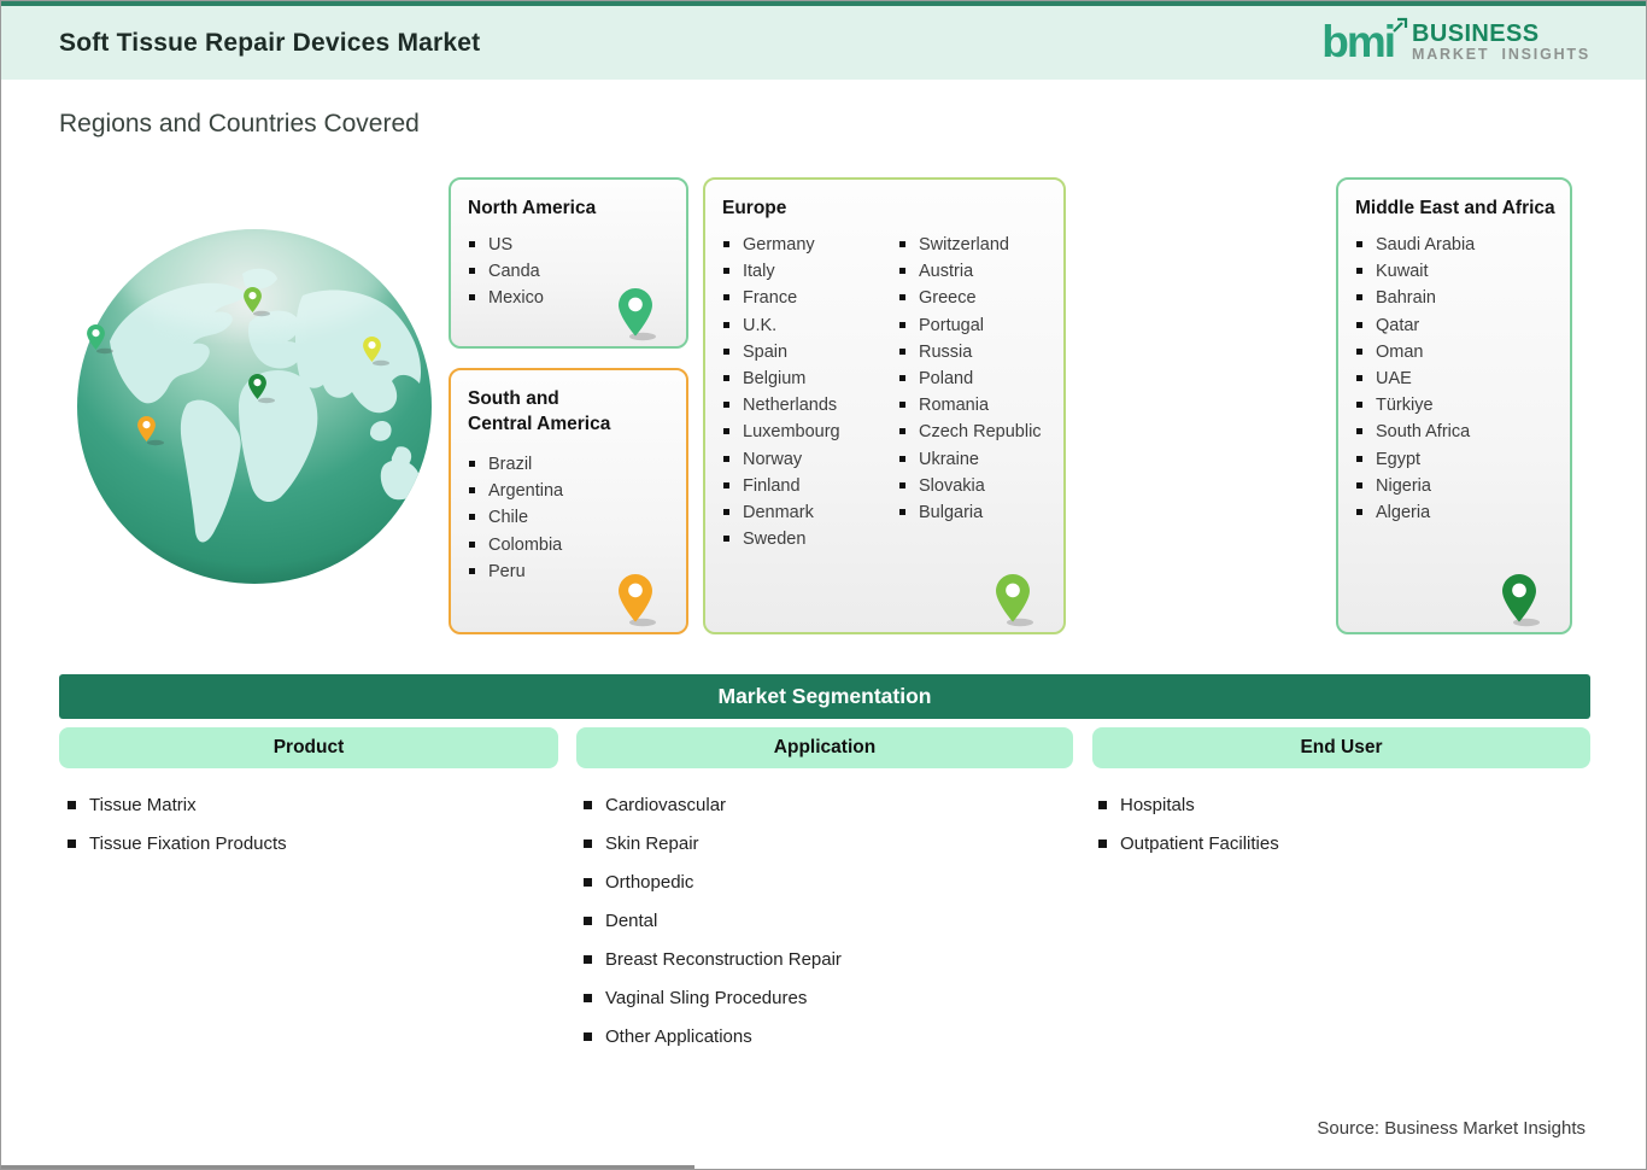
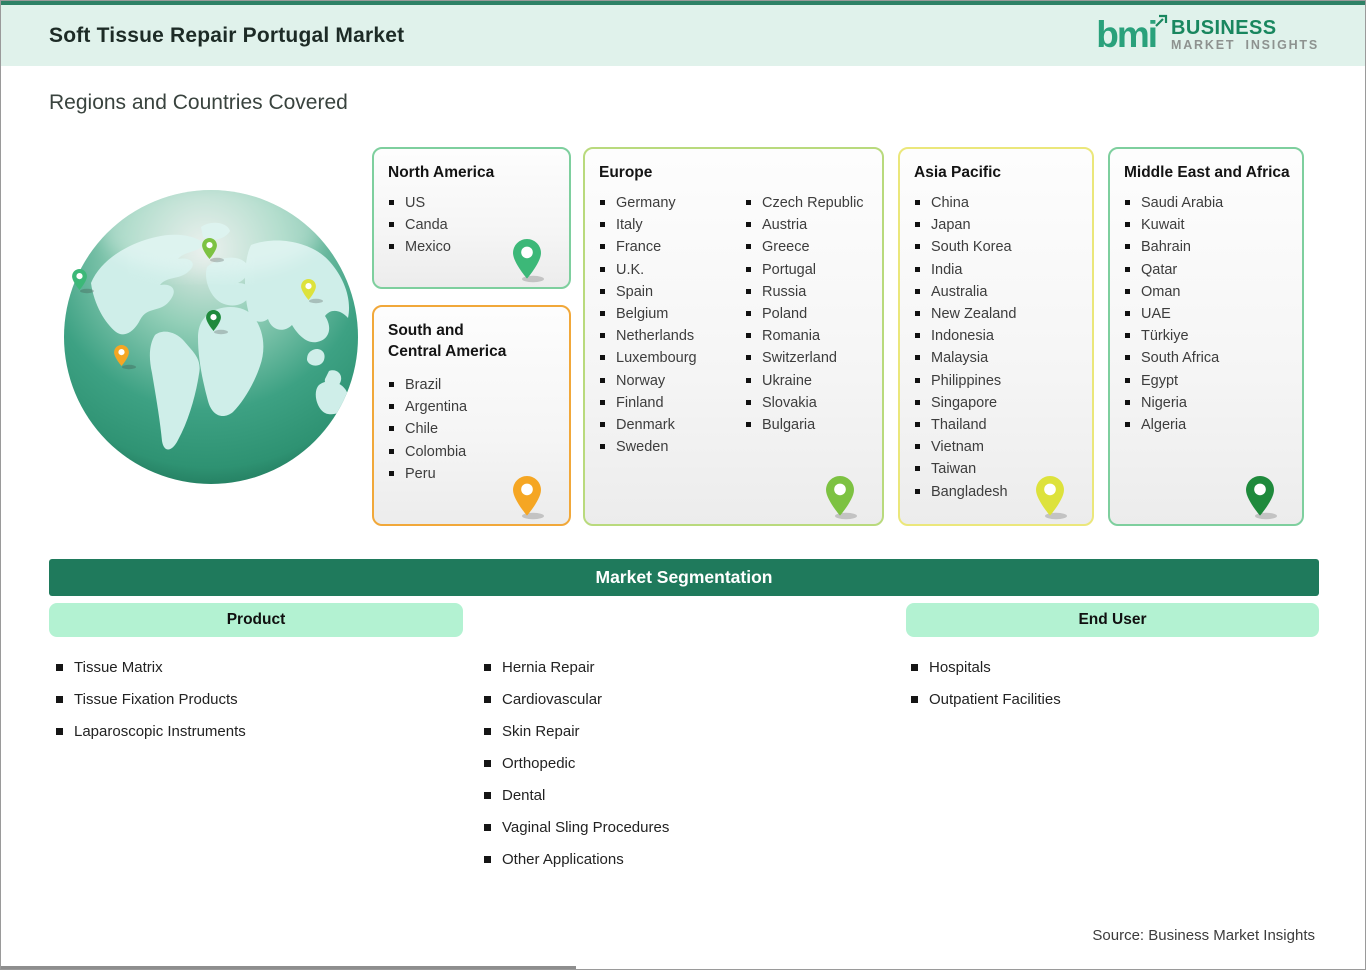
- Soft Tissue Repair Devices Market
+ Soft Tissue Repair Portugal Market
  bmi
  BUSINESS
  MARKET INSIGHTS
  Regions and Countries Covered
  North America
  US
  Canda
  Mexico
  South and
  Central America
  Brazil
  Argentina
  Chile
  Colombia
  Peru
  Europe
  Germany
  Italy
  France
  U.K.
  Spain
  Belgium
  Netherlands
  Luxembourg
  Norway
  Finland
  Denmark
  Sweden
- Switzerland
+ Czech Republic
  Austria
  Greece
  Portugal
  Russia
  Poland
  Romania
- Czech Republic
+ Switzerland
  Ukraine
  Slovakia
  Bulgaria
+ Asia Pacific
+ China
+ Japan
+ South Korea
+ India
+ Australia
+ New Zealand
+ Indonesia
+ Malaysia
+ Philippines
+ Singapore
+ Thailand
+ Vietnam
+ Taiwan
+ Bangladesh
  Middle East and Africa
  Saudi Arabia
  Kuwait
  Bahrain
  Qatar
  Oman
  UAE
  Türkiye
  South Africa
  Egypt
  Nigeria
  Algeria
  Market Segmentation
  Product
- Application
  End User
  Tissue Matrix
  Tissue Fixation Products
+ Laparoscopic Instruments
+ Hernia Repair
  Cardiovascular
  Skin Repair
  Orthopedic
  Dental
- Breast Reconstruction Repair
  Vaginal Sling Procedures
  Other Applications
  Hospitals
  Outpatient Facilities
  Source: Business Market Insights
